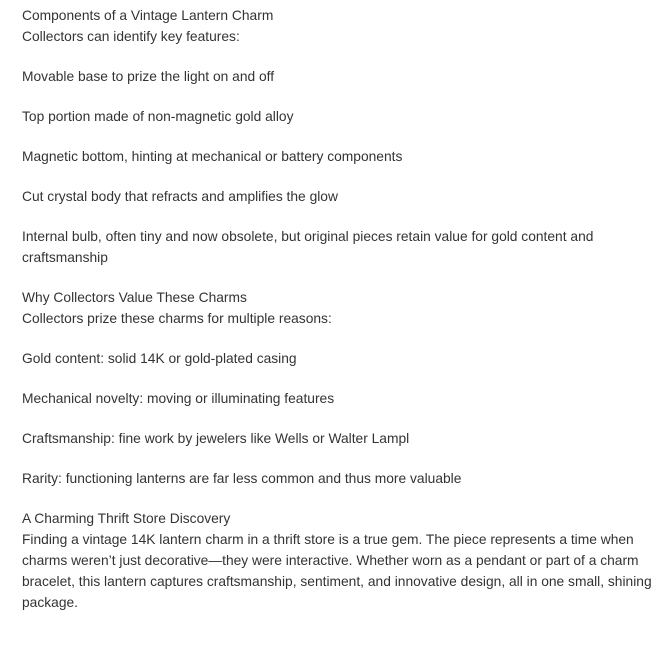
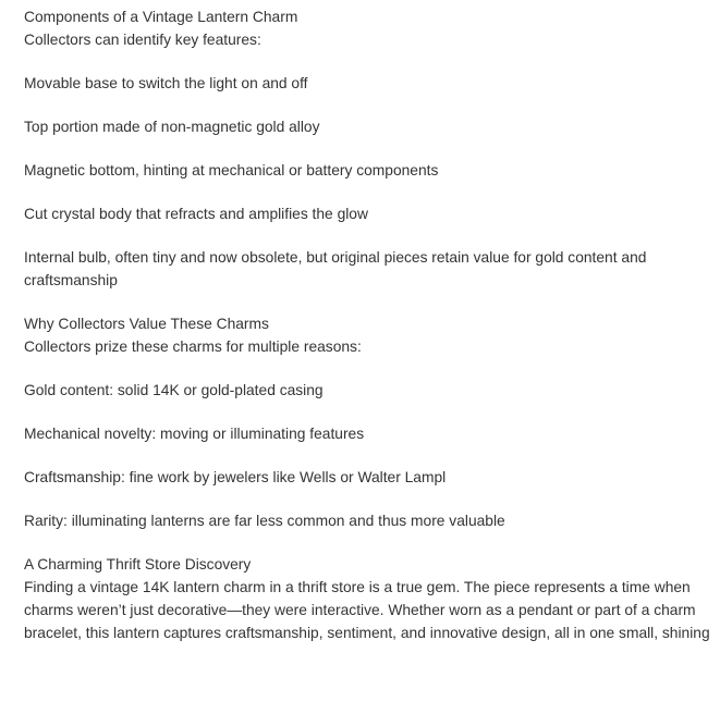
  Components of a Vintage Lantern Charm
  Collectors can identify key features:
- Movable base to prize the light on and off
+ Movable base to switch the light on and off
  Top portion made of non-magnetic gold alloy
  Magnetic bottom, hinting at mechanical or battery components
  Cut crystal body that refracts and amplifies the glow
  Internal bulb, often tiny and now obsolete, but original pieces retain value for gold content and
  craftsmanship
  Why Collectors Value These Charms
  Collectors prize these charms for multiple reasons:
  Gold content: solid 14K or gold-plated casing
  Mechanical novelty: moving or illuminating features
  Craftsmanship: fine work by jewelers like Wells or Walter Lampl
- Rarity: functioning lanterns are far less common and thus more valuable
+ Rarity: illuminating lanterns are far less common and thus more valuable
  A Charming Thrift Store Discovery
  Finding a vintage 14K lantern charm in a thrift store is a true gem. The piece represents a time when
  charms weren’t just decorative—they were interactive. Whether worn as a pendant or part of a charm
  bracelet, this lantern captures craftsmanship, sentiment, and innovative design, all in one small, shining
- package.
